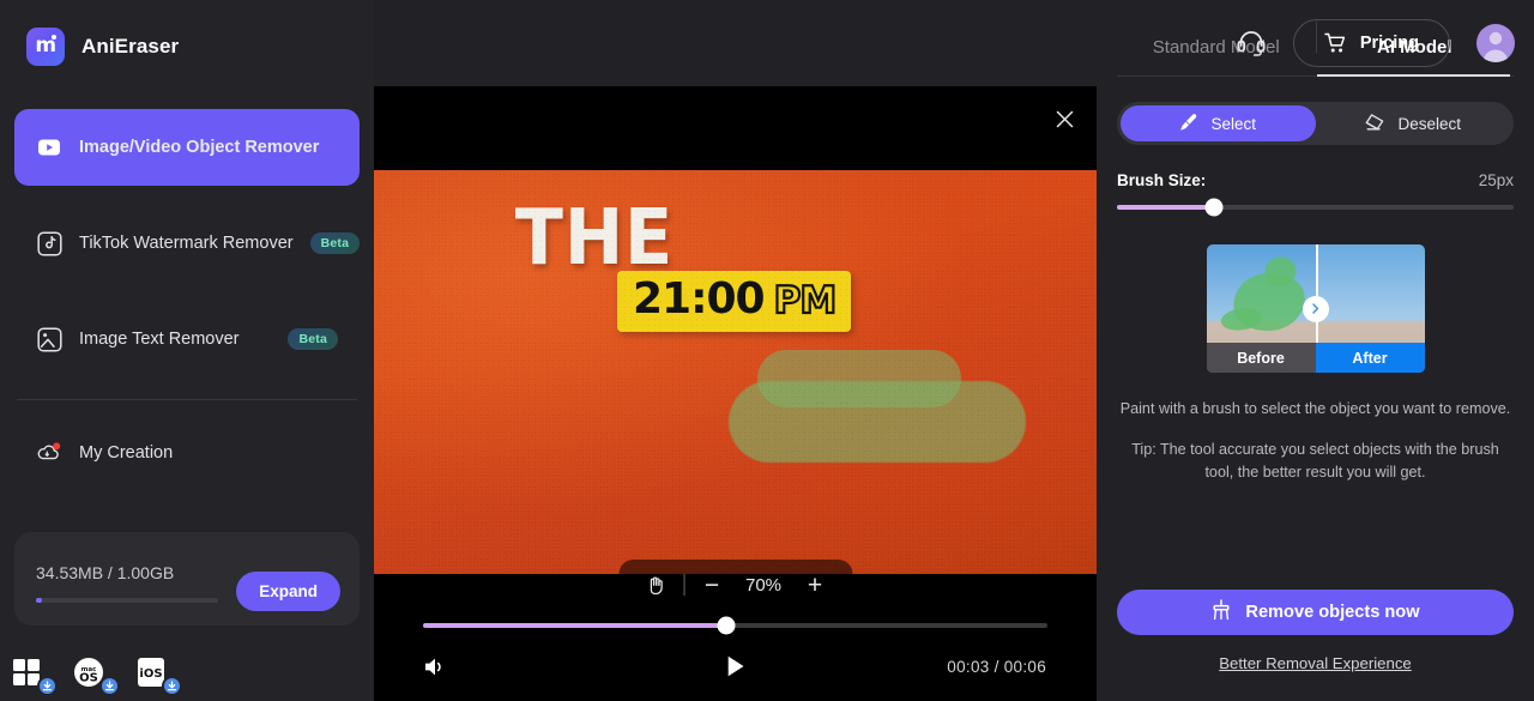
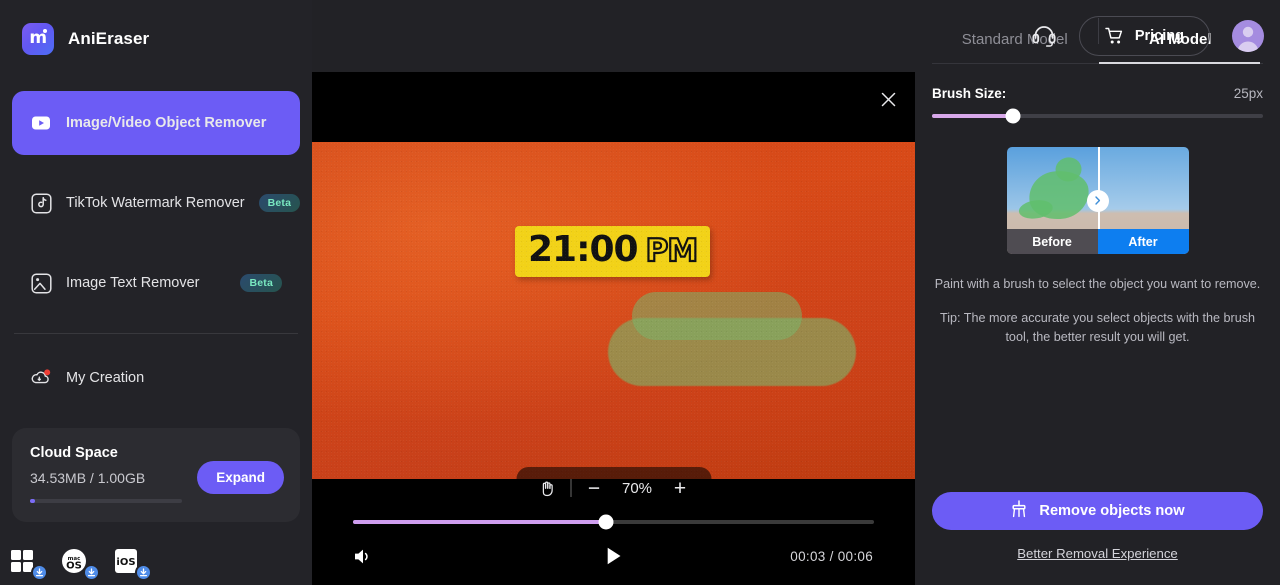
  m
  AniEraser
  Image/Video Object Remover
  TikTok Watermark Remover
  Beta
  Image Text Remover
  Beta
  My Creation
+ Cloud Space
  34.53MB / 1.00GB
  Expand
  OS
  iOS
- THE
  21:00
  PM
  −
  70%
  +
  00:03 / 00:06
  Standardodel
  AI Model
- Select
- Deselect
  Brush Size:
  25px
  Before
  After
  Paint with a brush to select the object you want to remove.
- Tip: The tool accurate you select objects with the brush tool, the better result you will get.
+ Tip: The more accurate you select objects with the brush tool, the better result you will get.
  Remove objects now
  Better Removal Experience
  Pricing
